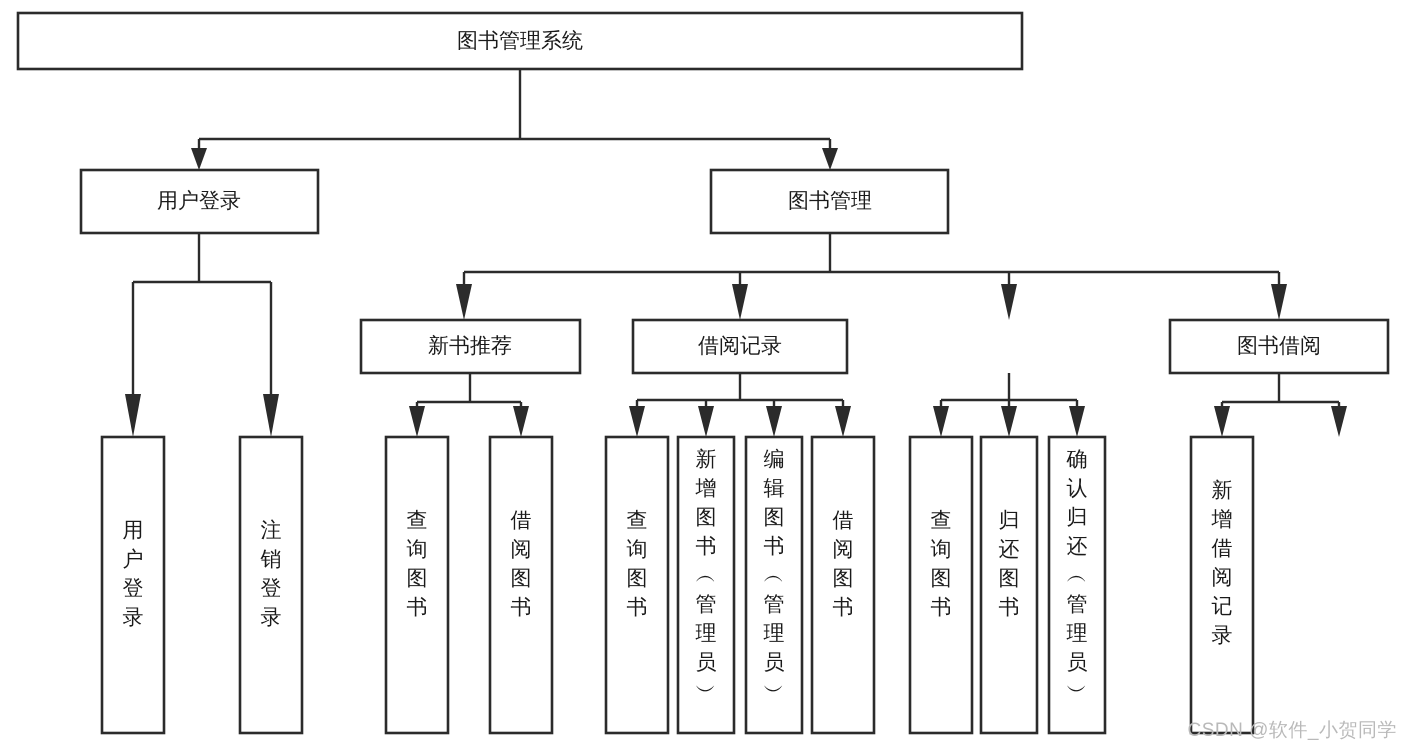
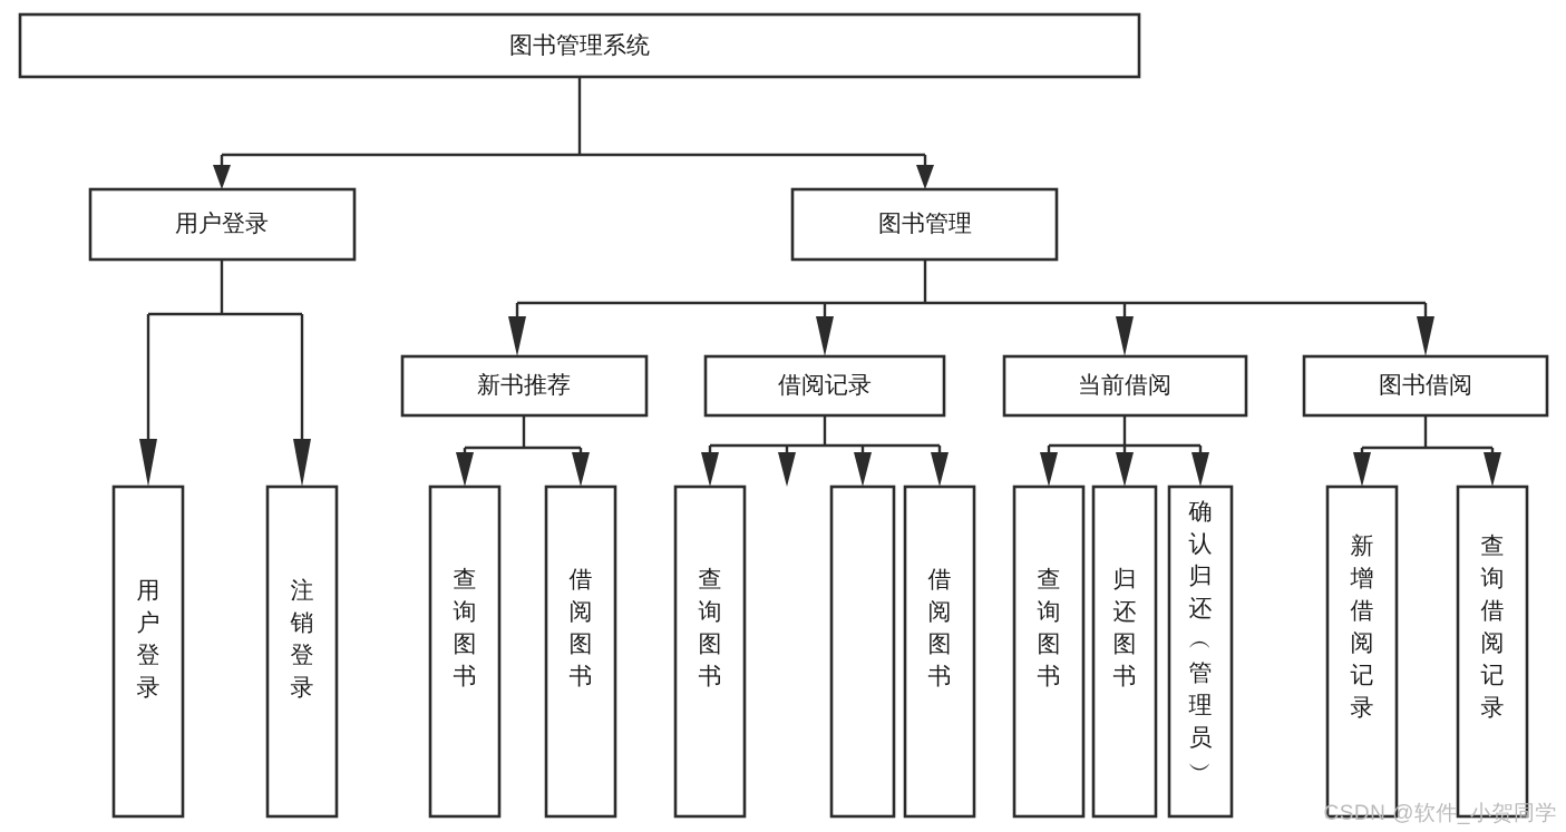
  图书管理系统
  用户登录
  图书管理
  新书推荐
  借阅记录
+ 当前借阅
  图书借阅
  用户登录
  注销登录
  查询图书
  借阅图书
  查询图书
- 新增图书 ︵ 管理员 ︶
- 编辑图书 ︵ 管理员 ︶
  借阅图书
  查询图书
  归还图书
  确认归还 ︵ 管理员 ︶
  新增借阅记录
+ 查询借阅记录
  CSDN @软件_小贺同学
